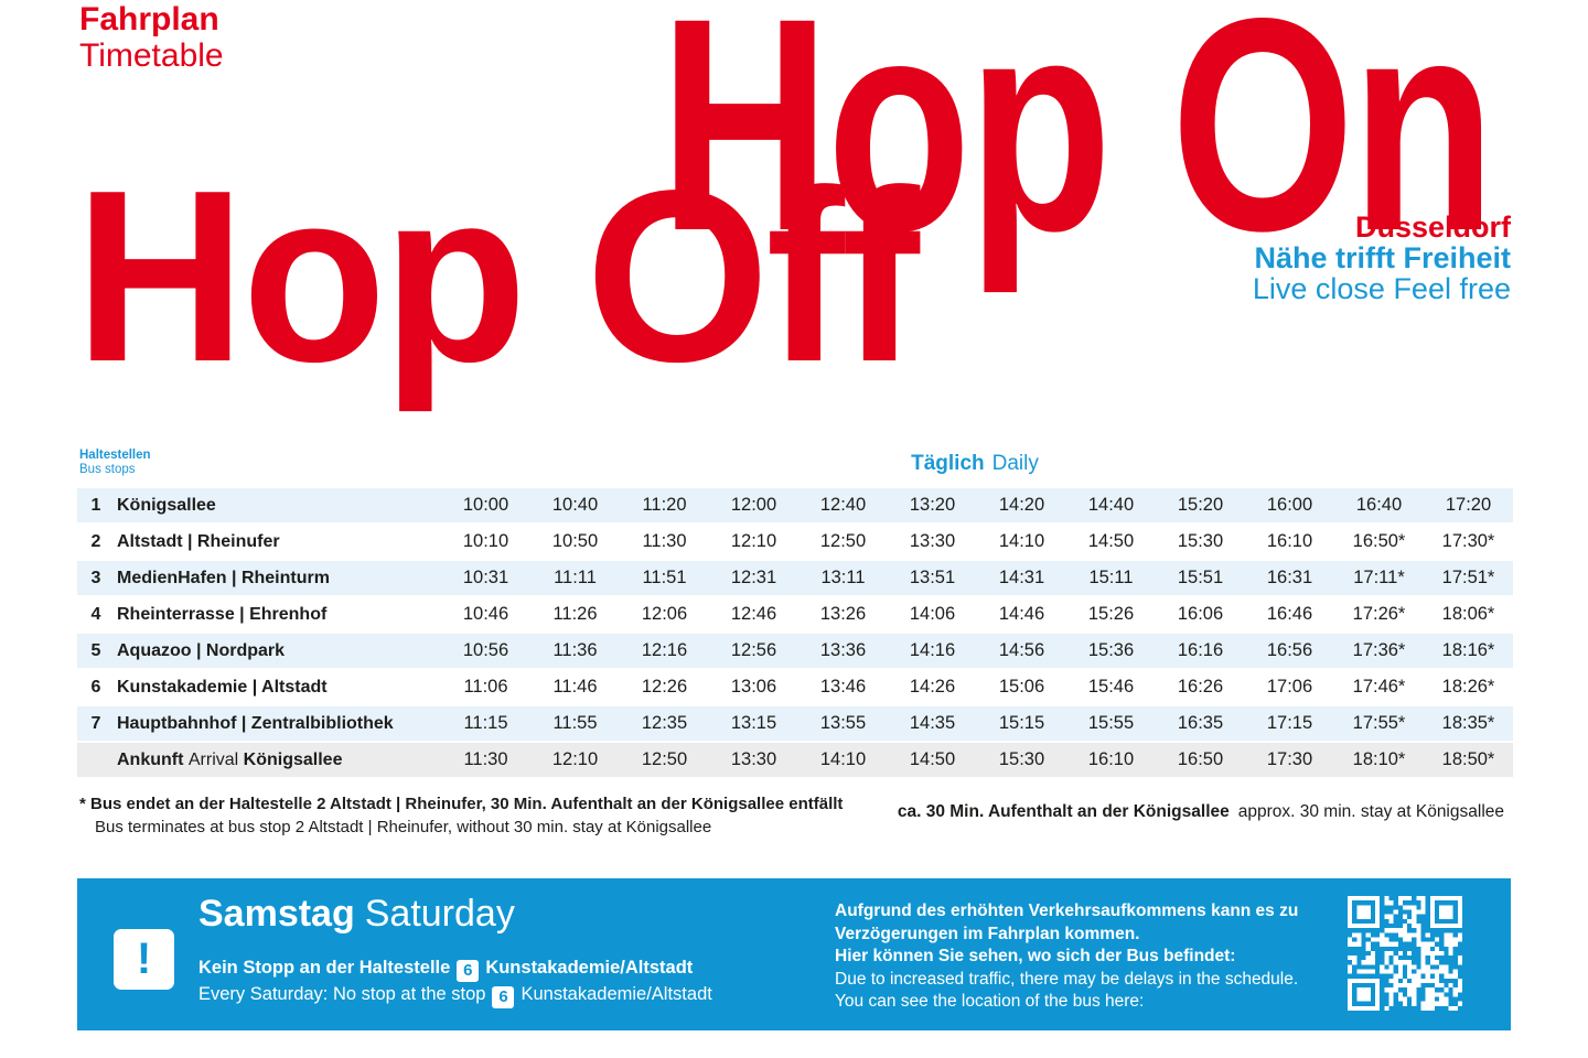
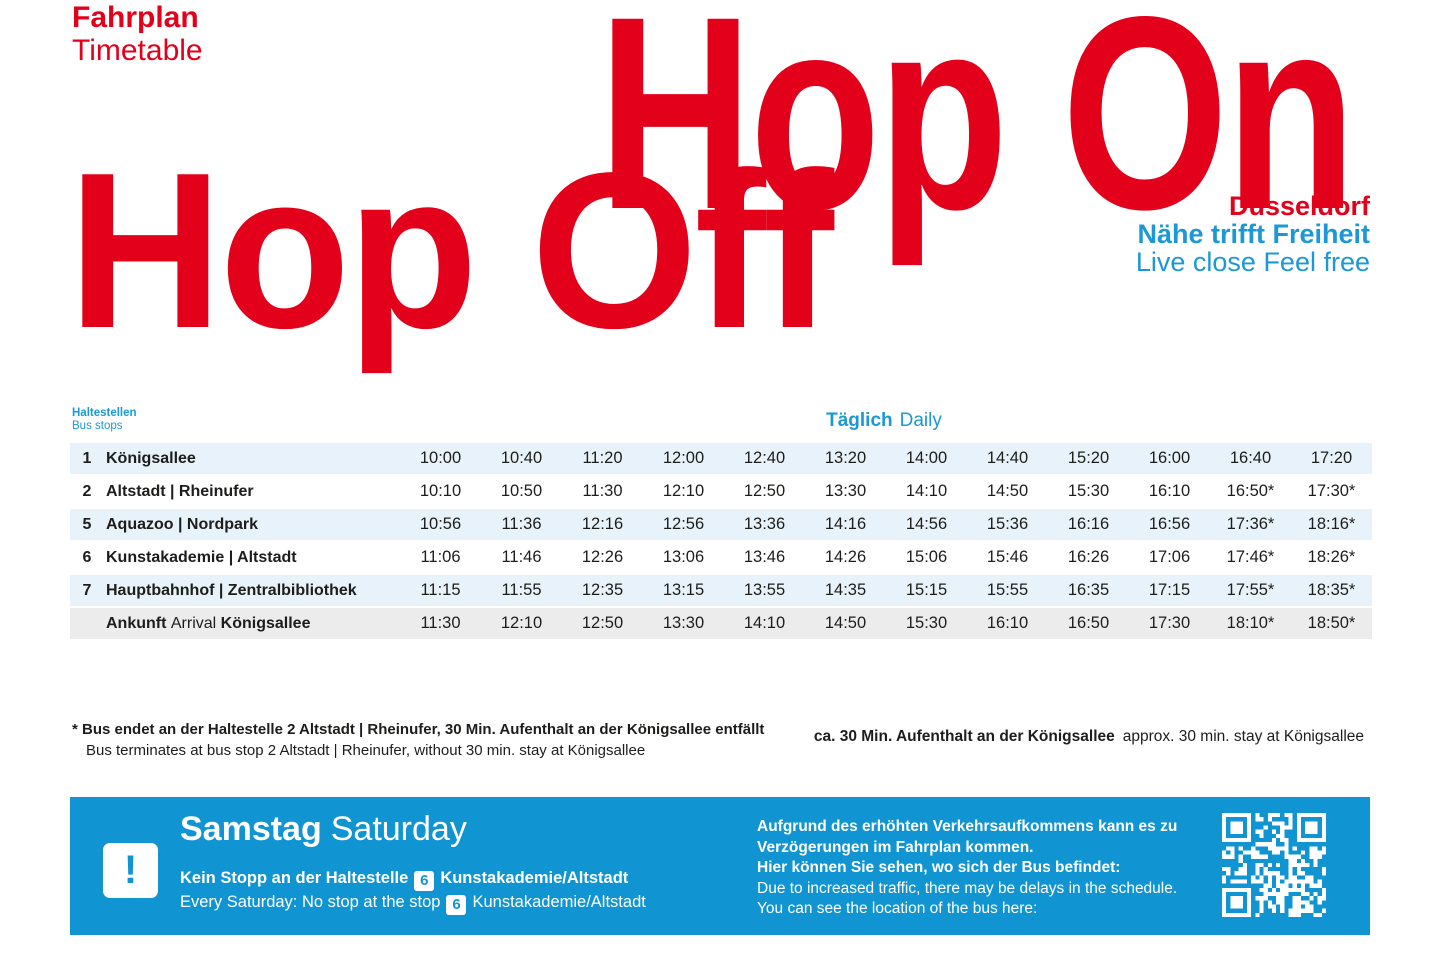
  Fahrplan
  Timetable
  Hop On
  Hop Off
  Düsseldorf
  Nähe trifft Freiheit
  Live close Feel free
  Haltestellen
  Bus stops
  Täglich Daily
- 1 Königsallee	10:00	10:40	11:20	12:00	12:40	13:20	14:20	14:40	15:20	16:00	16:40	17:20
+ 1 Königsallee	10:00	10:40	11:20	12:00	12:40	13:20	14:00	14:40	15:20	16:00	16:40	17:20
  2 Altstadt | Rheinufer	10:10	10:50	11:30	12:10	12:50	13:30	14:10	14:50	15:30	16:10	16:50*	17:30*
- 3 MedienHafen | Rheinturm	10:31	11:11	11:51	12:31	13:11	13:51	14:31	15:11	15:51	16:31	17:11*	17:51*
- 4 Rheinterrasse | Ehrenhof	10:46	11:26	12:06	12:46	13:26	14:06	14:46	15:26	16:06	16:46	17:26*	18:06*
  5 Aquazoo | Nordpark	10:56	11:36	12:16	12:56	13:36	14:16	14:56	15:36	16:16	16:56	17:36*	18:16*
  6 Kunstakademie | Altstadt	11:06	11:46	12:26	13:06	13:46	14:26	15:06	15:46	16:26	17:06	17:46*	18:26*
  7 Hauptbahnhof | Zentralbibliothek	11:15	11:55	12:35	13:15	13:55	14:35	15:15	15:55	16:35	17:15	17:55*	18:35*
  Ankunft Arrival Königsallee	11:30	12:10	12:50	13:30	14:10	14:50	15:30	16:10	16:50	17:30	18:10*	18:50*
  * Bus endet an der Haltestelle 2 Altstadt | Rheinufer, 30 Min. Aufenthalt an der Königsallee entfällt
  Bus terminates at bus stop 2 Altstadt | Rheinufer, without 30 min. stay at Königsallee
  ca. 30 Min. Aufenthalt an der Königsallee approx. 30 min. stay at Königsallee
  !
  Samstag Saturday
  Kein Stopp an der Haltestelle 6 Kunstakademie/Altstadt
  Every Saturday: No stop at the stop 6 Kunstakademie/Altstadt
  Aufgrund des erhöhten Verkehrsaufkommens kann es zu
  Verzögerungen im Fahrplan kommen.
  Hier können Sie sehen, wo sich der Bus befindet:
  Due to increased traffic, there may be delays in the schedule.
  You can see the location of the bus here:
